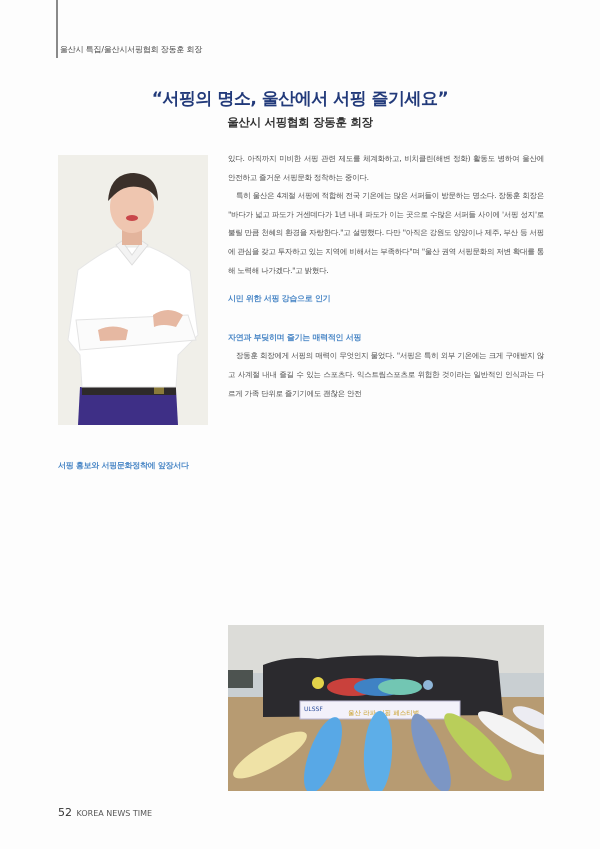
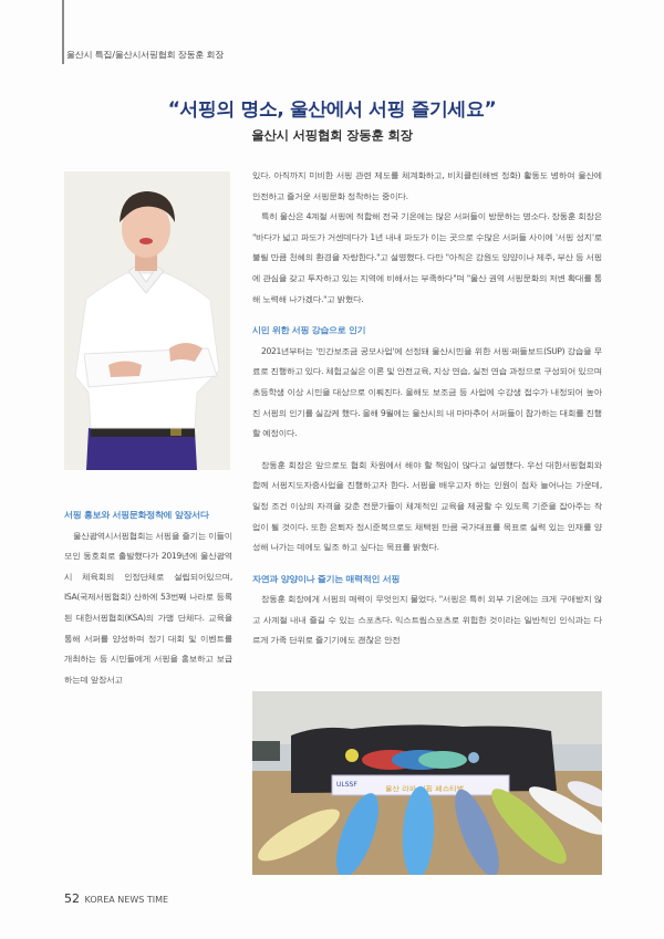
  울산시 특집/울산시서핑협회 장동훈 회장
  “서핑의 명소, 울산에서 서핑 즐기세요”
  울산시 서핑협회 장동훈 회장
  서핑 홍보와 서핑문화정착에 앞장서다
+ 울산광역시서핑협회는 서핑을 즐기는 이들이 모인 동호회로 출발했다가 2019년에 울산광역시 체육회의 인정단체로 설립되어있으며, ISA(국제서핑협회) 산하에 53번째 나라로 등록된 대한서핑협회(KSA)의 가맹 단체다. 교육을 통해 서퍼를 양성하며 정기 대회 및 이벤트를 개최하는 등 시민들에게 서핑을 홍보하고 보급하는데 앞장서고
  있다. 아직까지 미비한 서핑 관련 제도를 체계화하고, 비치클린(해변 정화) 활동도 병하여 울산에 안전하고 즐거운 서핑문화 정착하는 중이다.
  특히 울산은 4계절 서핑에 적합해 전국 기온에는 많은 서퍼들이 방문하는 명소다. 장동훈 회장은 "바다가 넓고 파도가 거센데다가 1년 내내 파도가 이는 곳으로 수많은 서퍼들 사이에 '서핑 성지'로 불릴 만큼 천혜의 환경을 자랑한다."고 설명했다. 다만 "아직은 강원도 양양이나 제주, 부산 등 서핑에 관심을 갖고 투자하고 있는 지역에 비해서는 부족하다"며 "울산 권역 서핑문화의 저변 확대를 통해 노력해 나가겠다."고 밝혔다.
  시민 위한 서핑 강습으로 인기
+ 2021년부터는 '민간보조금 공모사업'에 선정돼 울산시민을 위한 서핑·패들보드(SUP) 강습을 무료로 진행하고 있다. 체험교실은 이론 및 안전교육, 지상 연습, 실전 연습 과정으로 구성되어 있으며 초등학생 이상 시민을 대상으로 이뤄진다. 올해도 보조금 등 사업에 수강생 접수가 내정되어 높아진 서핑의 인기를 실감케 했다. 올해 9월에는 울산시의 내 마마추어 서퍼들이 참가하는 대회를 진행할 예정이다.
+ 장동훈 회장은 앞으로도 협회 차원에서 해야 할 책임이 많다고 설명했다. 우선 대한서핑협회와 함께 서핑지도자증사업을 진행하고자 한다. 서핑을 배우고자 하는 인원이 점차 늘어나는 가운데, 일정 조건 이상의 자격을 갖춘 전문가들이 체계적인 교육을 제공할 수 있도록 기준을 잡아주는 작업이 될 것이다. 또한 은퇴자 정시준복으로도 채택된 만큼 국가대표를 목표로 실력 있는 인재를 양성해 나가는 데에도 일조 하고 싶다는 목표를 밝혔다.
- 자연과 부딪히며 즐기는 매력적인 서핑
+ 자연과 양양이나 즐기는 매력적인 서핑
  장동훈 회장에게 서핑의 매력이 무엇인지 물었다. "서핑은 특히 외부 기온에는 크게 구애받지 않고 사계절 내내 즐길 수 있는 스포츠다. 익스트림스포츠로 위험한 것이라는 일반적인 인식과는 다르게 가족 단위로 즐기기에도 괜찮은 안전
  울산 라파핑 페스티벌
  52 KOREA NEWS TIME
